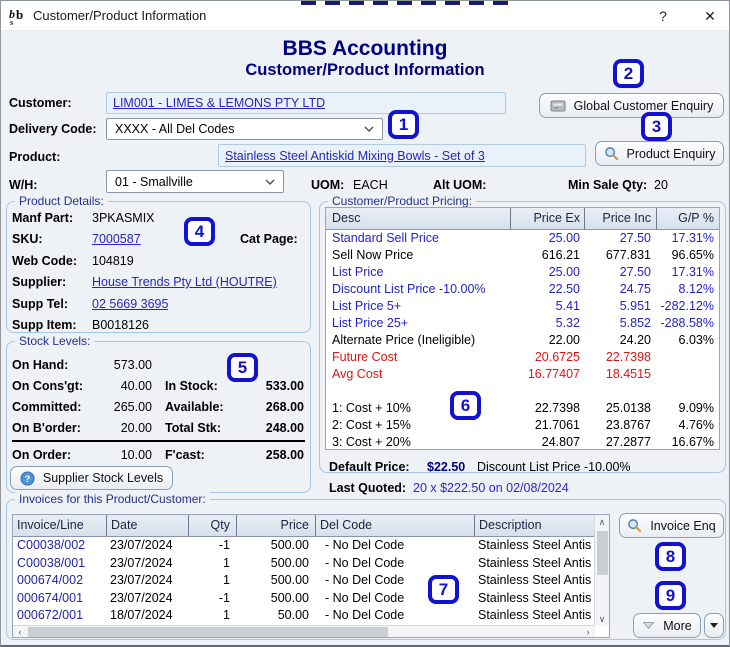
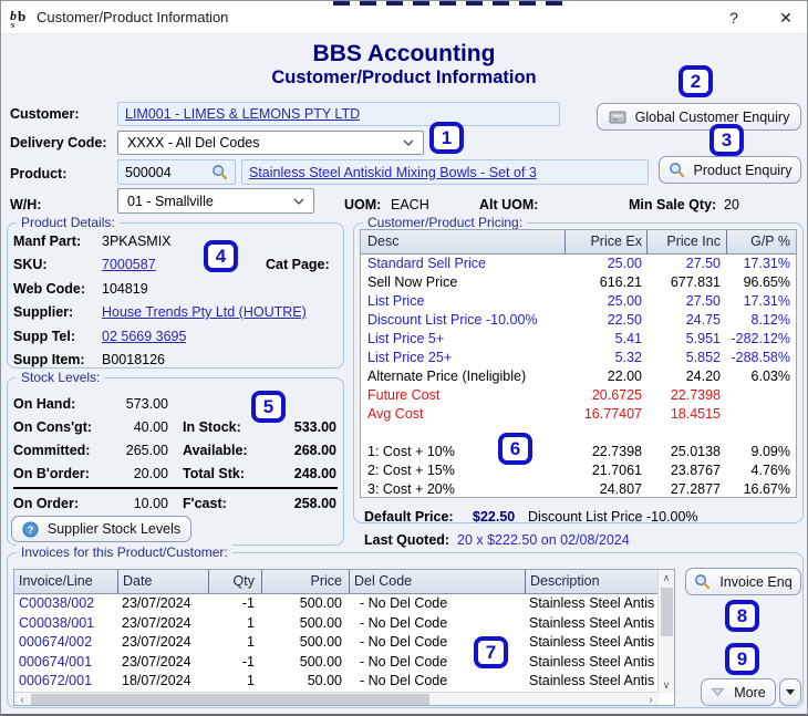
  b
  b
  s
  Customer/Product Information
  ?
  ✕
  BBS Accounting
  Customer/Product Information
  Customer:
  LIM001 - LIMES & LEMONS PTY LTD
  Global Customer Enquiry
  Delivery Code:
  XXXX - All Del Codes
  Product:
+ 500004
  Stainless Steel Antiskid Mixing Bowls - Set of 3
  Product Enquiry
  W/H:
  01 - Smallville
  UOM:
  EACH
  Alt UOM:
  Min Sale Qty:
  20
  Product Details:
  Manf Part:
  3PKASMIX
  SKU:
  7000587
  Cat Page:
  Web Code:
  104819
  Supplier:
  House Trends Pty Ltd (HOUTRE)
  Supp Tel:
  02 5669 3695
  Supp Item:
  B0018126
  Customer/Product Pricing:
  Desc
  Price Ex
  Price Inc
  G/P %
  Standard Sell Price
  25.00
  27.50
  17.31%
  Sell Now Price
  616.21
  677.831
  96.65%
  List Price
  25.00
  27.50
  17.31%
  Discount List Price -10.00%
  22.50
  24.75
  8.12%
  List Price 5+
  5.41
  5.951
  -282.12%
  List Price 25+
  5.32
  5.852
  -288.58%
  Alternate Price (Ineligible)
  22.00
  24.20
  6.03%
  Future Cost
  20.6725
  22.7398
  Avg Cost
  16.77407
  18.4515
  1: Cost + 10%
  22.7398
  25.0138
  9.09%
  2: Cost + 15%
  21.7061
  23.8767
  4.76%
  3: Cost + 20%
  24.807
  27.2877
  16.67%
  Default Price:
  $22.50
  Discount List Price -10.00%
  Last Quoted:
  20 x $222.50 on 02/08/2024
  Stock Levels:
  On Hand:
  573.00
  On Cons'gt:
  40.00
  In Stock:
  533.00
  Committed:
  265.00
  Available:
  268.00
  On B'order:
  20.00
  Total Stk:
  248.00
  On Order:
  10.00
  F'cast:
  258.00
  ?
  Supplier Stock Levels
  Invoices for this Product/Customer:
  Invoice/Line
  Date
  Qty
  Price
  Del Code
  Description
  C00038/002
  23/07/2024
  -1
  500.00
  - No Del Code
  Stainless Steel Antis
  C00038/001
  23/07/2024
  1
  500.00
  - No Del Code
  Stainless Steel Antis
  000674/002
  23/07/2024
  1
  500.00
  - No Del Code
  Stainless Steel Antis
  000674/001
  23/07/2024
  -1
  500.00
  - No Del Code
  Stainless Steel Antis
  000672/001
  18/07/2024
  1
  50.00
  - No Del Code
  Stainless Steel Antis
  ∧
  ∨
  ‹
  ›
  Invoice Enq
  More
  1
  2
  3
  4
  5
  6
  7
  8
  9
